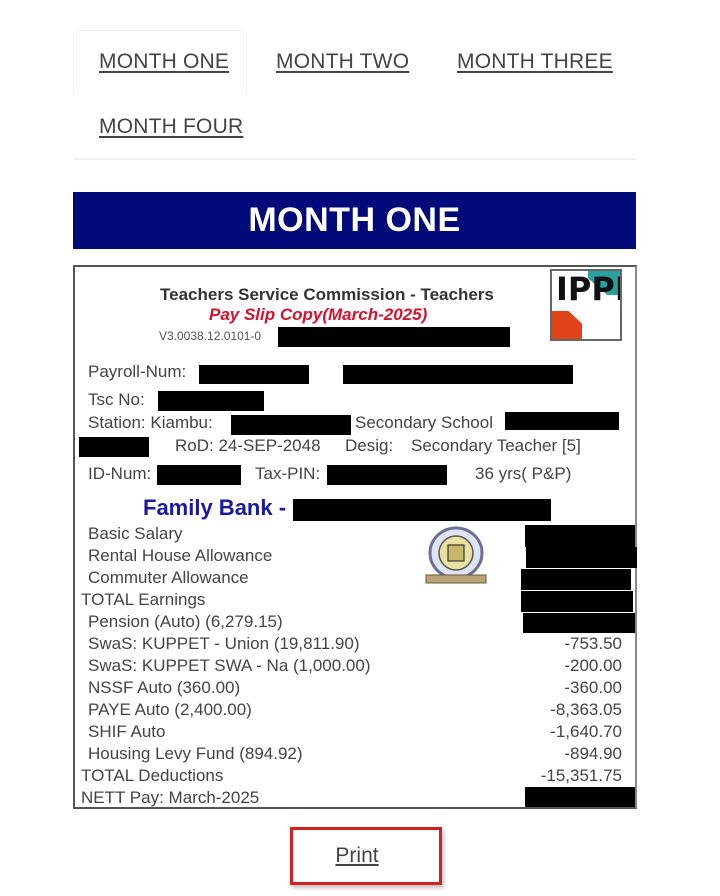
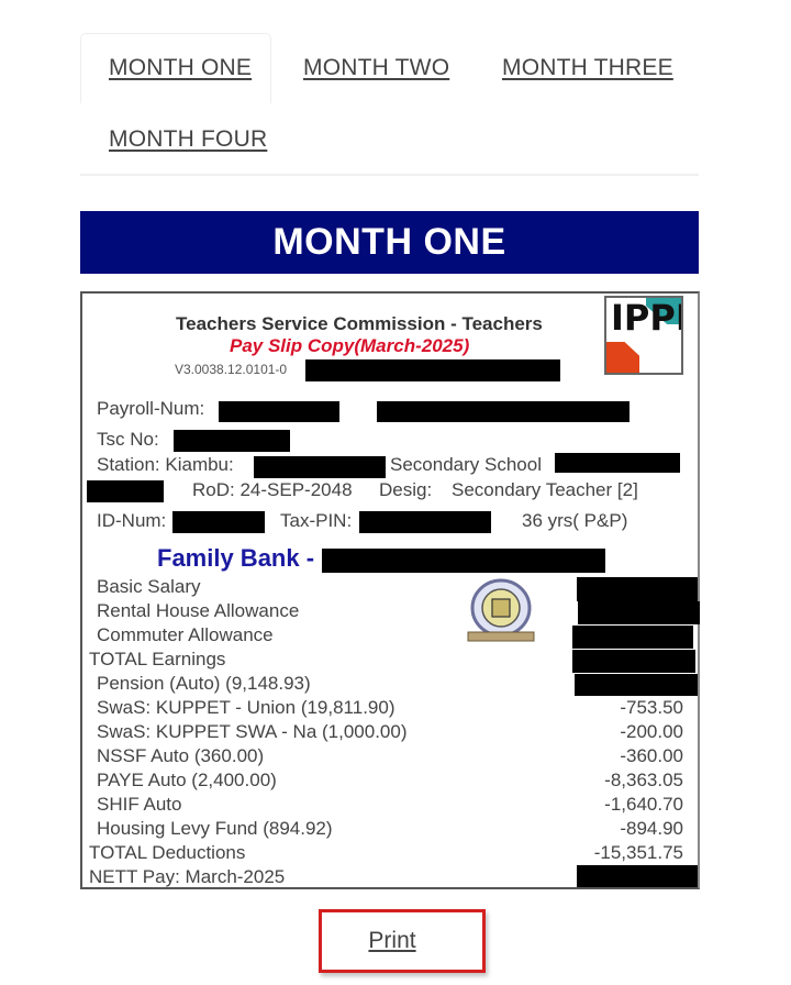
  MONTH ONE
  MONTH TWO
  MONTH THREE
  MONTH FOUR
  MONTH ONE
  Teachers Service Commission - Teachers
  Pay Slip Copy(March-2025)
  V3.0038.12.0101-0
  IPP
  Payroll-Num:
  Tsc No:
  Station: Kiambu:
  Secondary School
  RoD: 24-SEP-2048
  Desig:
- Secondary Teacher [5]
+ Secondary Teacher [2]
  ID-Num:
  Tax-PIN:
  36 yrs( P&P)
  Family Bank -
  Basic Salary
  Rental House Allowance
  Commuter Allowance
  TOTAL Earnings
- Pension (Auto) (6,279.15)
+ Pension (Auto) (9,148.93)
  SwaS: KUPPET - Union (19,811.90)
  -753.50
  SwaS: KUPPET SWA - Na (1,000.00)
  -200.00
  NSSF Auto (360.00)
  -360.00
  PAYE Auto (2,400.00)
  -8,363.05
  SHIF Auto
  -1,640.70
  Housing Levy Fund (894.92)
  -894.90
  TOTAL Deductions
  -15,351.75
  NETT Pay: March-2025
  Print
